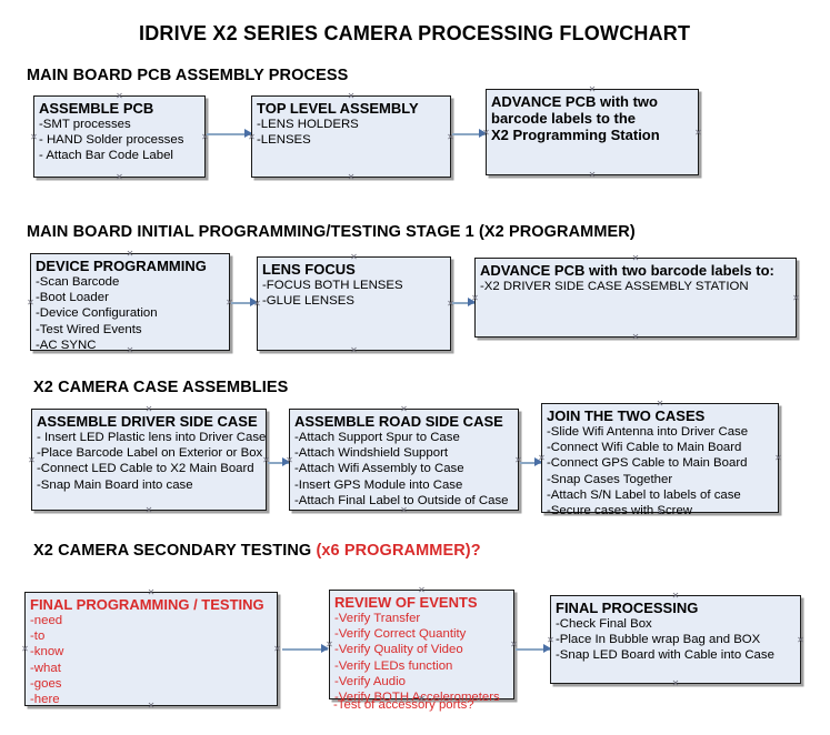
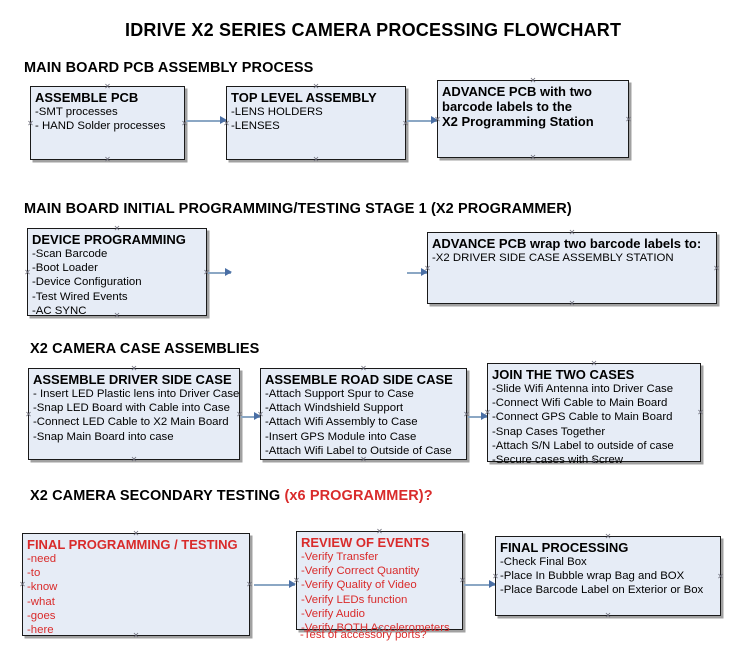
  IDRIVE X2 SERIES CAMERA PROCESSING FLOWCHART
  MAIN BOARD PCB ASSEMBLY PROCESS
  ASSEMBLE PCB
  -SMT processes
  - HAND Solder processes
- - Attach Bar Code Label
  TOP LEVEL ASSEMBLY
  -LENS HOLDERS
  -LENSES
  ADVANCE PCB with two
  barcode labels to the
  X2 Programming Station
  MAIN BOARD INITIAL PROGRAMMING/TESTING STAGE 1 (X2 PROGRAMMER)
  DEVICE PROGRAMMING
  -Scan Barcode
  -Boot Loader
  -Device Configuration
  -Test Wired Events
  -AC SYNC
- LENS FOCUS
- -FOCUS BOTH LENSES
- -GLUE LENSES
- ADVANCE PCB with two barcode labels to:
+ ADVANCE PCB wrap two barcode labels to:
  -X2 DRIVER SIDE CASE ASSEMBLY STATION
  X2 CAMERA CASE ASSEMBLIES
  ASSEMBLE DRIVER SIDE CASE
  - Insert LED Plastic lens into Driver Case
- -Place Barcode Label on Exterior or Box
+ -Snap LED Board with Cable into Case
  -Connect LED Cable to X2 Main Board
  -Snap Main Board into case
  ASSEMBLE ROAD SIDE CASE
  -Attach Support Spur to Case
  -Attach Windshield Support
  -Attach Wifi Assembly to Case
  -Insert GPS Module into Case
- -Attach Final Label to Outside of Case
+ -Attach Wifi Label to Outside of Case
  JOIN THE TWO CASES
  -Slide Wifi Antenna into Driver Case
  -Connect Wifi Cable to Main Board
  -Connect GPS Cable to Main Board
  -Snap Cases Together
- -Attach S/N Label to labels of case
+ -Attach S/N Label to outside of case
  -Secure cases with Screw
  X2 CAMERA SECONDARY TESTING (x6 PROGRAMMER)?
  FINAL PROGRAMMING / TESTING
  -need
  -to
  -know
  -what
  -goes
  -here
  REVIEW OF EVENTS
  -Verify Transfer
  -Verify Correct Quantity
  -Verify Quality of Video
  -Verify LEDs function
  -Verify Audio
  -Verify BOTH Accelerometers
  -Test of accessory ports?
  FINAL PROCESSING
  -Check Final Box
  -Place In Bubble wrap Bag and BOX
- -Snap LED Board with Cable into Case
+ -Place Barcode Label on Exterior or Box
